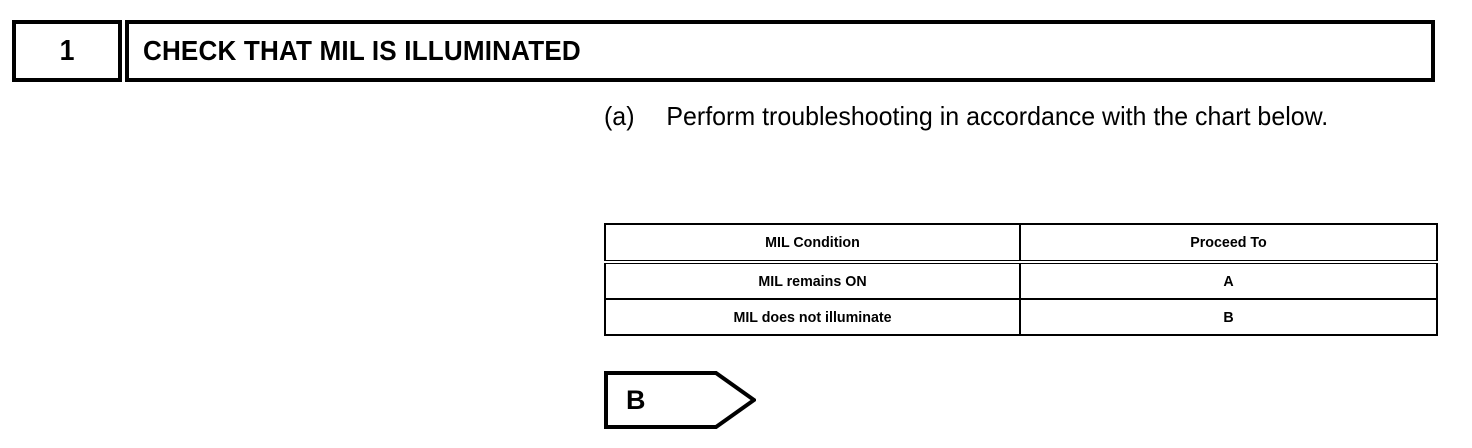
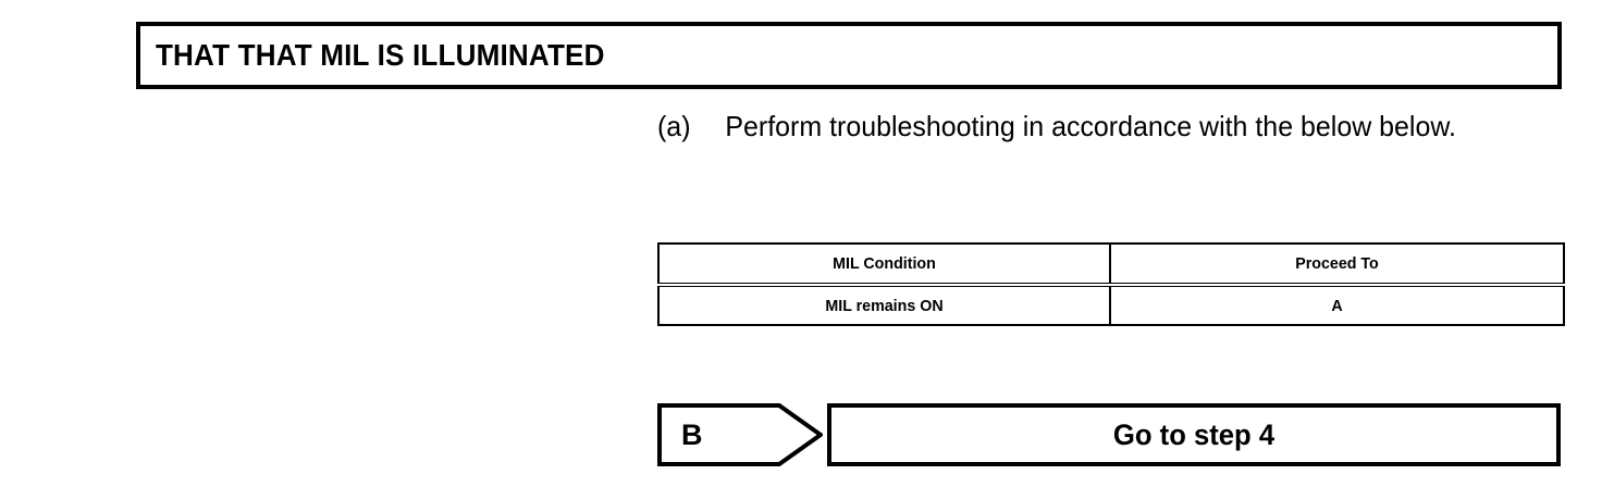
- 1
- CHECK THAT MIL IS ILLUMINATED
+ THAT THAT MIL IS ILLUMINATED
  (a)
- Perform troubleshooting in accordance with the chart below.
+ Perform troubleshooting in accordance with the below below.
  MIL Condition	Proceed To
  MIL remains ON	A
- MIL does not illuminate	B
  B
+ Go to step 4
